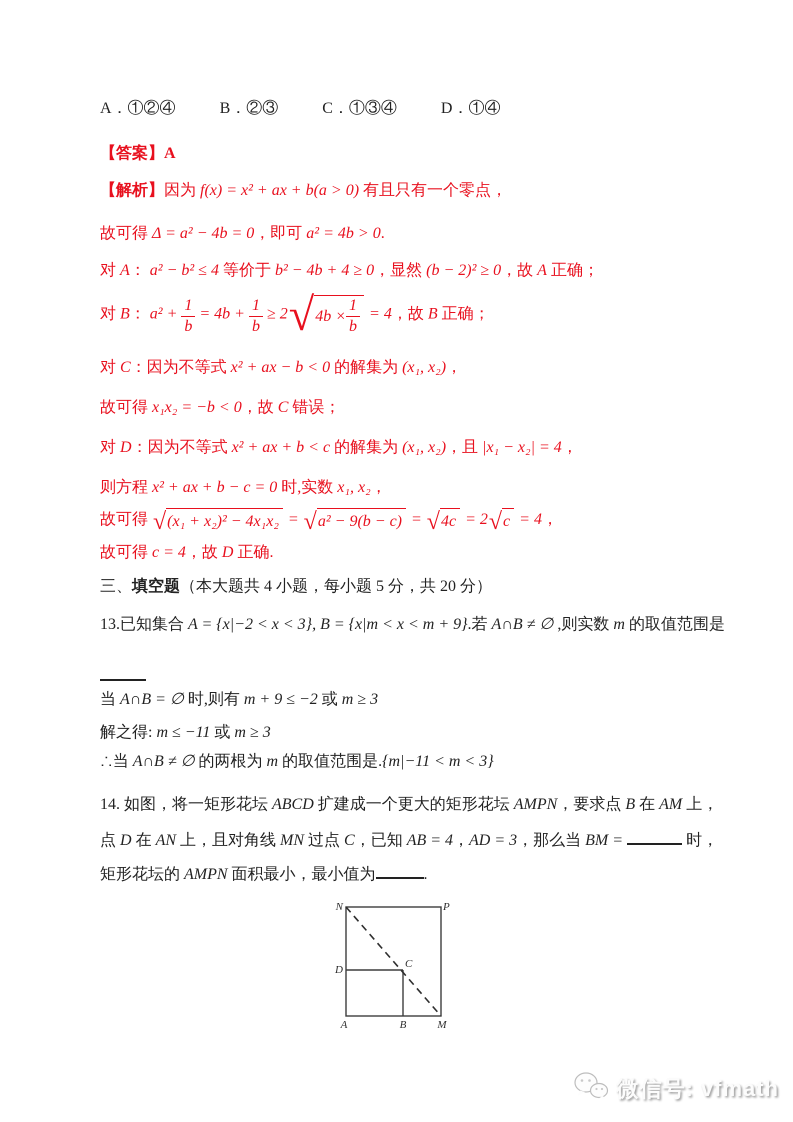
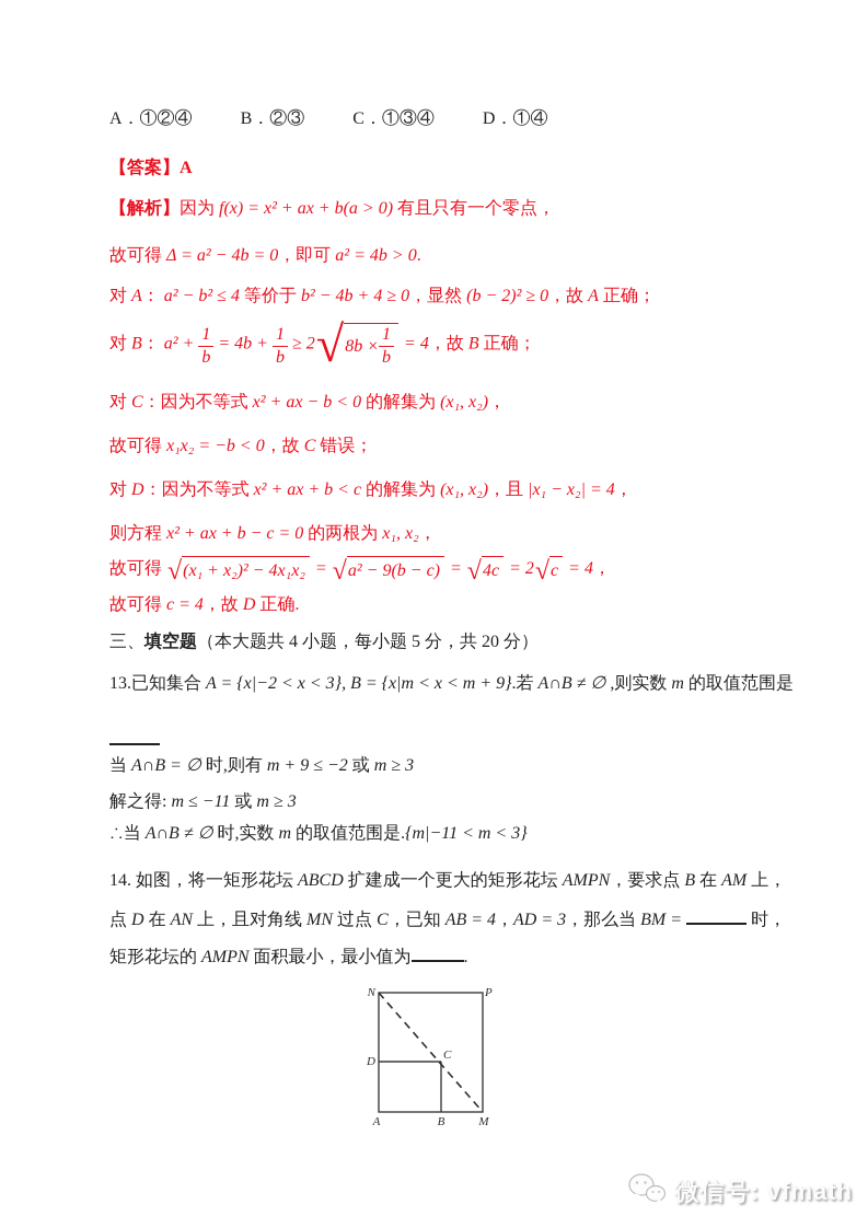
  A．①②④ B．②③ C．①③④ D．①④
  【答案】A
  【解析】因为 f(x) = x² + ax + b(a > 0) 有且只有一个零点，
  故可得 Δ = a² − 4b = 0，即可 a² = 4b > 0.
  对 A： a² − b² ≤ 4 等价于 b² − 4b + 4 ≥ 0，显然 (b − 2)² ≥ 0，故 A 正确；
  对 B： a² +
  1
  b
  = 4b +
  1
  b
  ≥ 2
  √
- 4b ×
+ 8b ×
  1
  b
  = 4，故 B 正确；
  对 C：因为不等式 x² + ax − b < 0 的解集为 (x₁, x₂)，
  故可得 x₁x₂ = −b < 0，故 C 错误；
  对 D：因为不等式 x² + ax + b < c 的解集为 (x₁, x₂)，且 |x₁ − x₂| = 4，
- 则方程 x² + ax + b − c = 0 时,实数 x₁, x₂，
+ 则方程 x² + ax + b − c = 0 的两根为 x₁, x₂，
  故可得
  √
  (x₁ + x₂)² − 4x₁x₂
  =
  √
  a² − 9(b − c)
  =
  √
  4c
  = 2
  √
  c
  = 4，
  故可得 c = 4，故 D 正确.
  三、填空题（本大题共 4 小题，每小题 5 分，共 20 分）
  13.已知集合 A = {x|−2 < x < 3}, B = {x|m < x < m + 9}.若 A∩B ≠ ∅ ,则实数 m 的取值范围是
  当 A∩B = ∅ 时,则有 m + 9 ≤ −2 或 m ≥ 3
  解之得: m ≤ −11 或 m ≥ 3
- ∴当 A∩B ≠ ∅ 的两根为 m 的取值范围是.{m|−11 < m < 3}
+ ∴当 A∩B ≠ ∅ 时,实数 m 的取值范围是.{m|−11 < m < 3}
  14. 如图，将一矩形花坛 ABCD 扩建成一个更大的矩形花坛 AMPN，要求点 B 在 AM 上，
  点 D 在 AN 上，且对角线 MN 过点 C，已知 AB = 4，AD = 3，那么当 BM = 时，
  矩形花坛的 AMPN 面积最小，最小值为 .
  N
  P
  D
  C
  A
  B
  M
  微信号: vfmath
